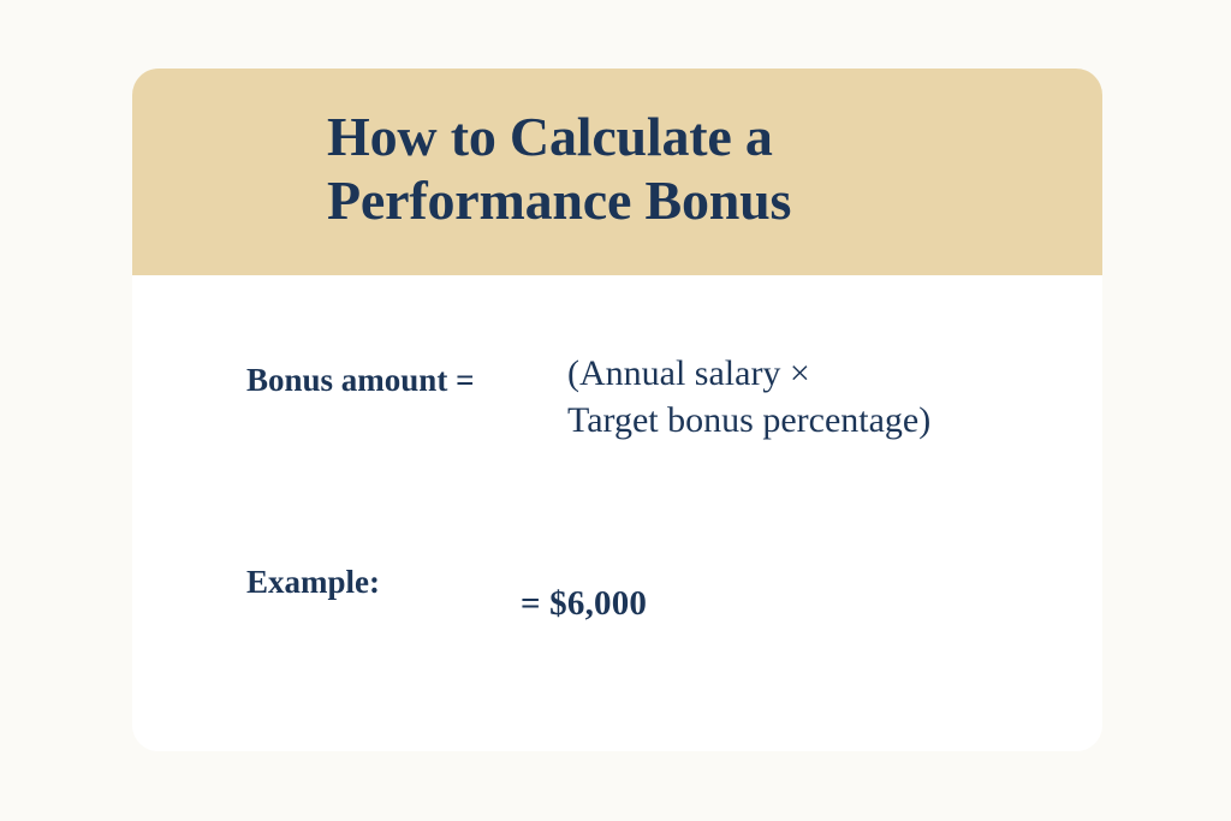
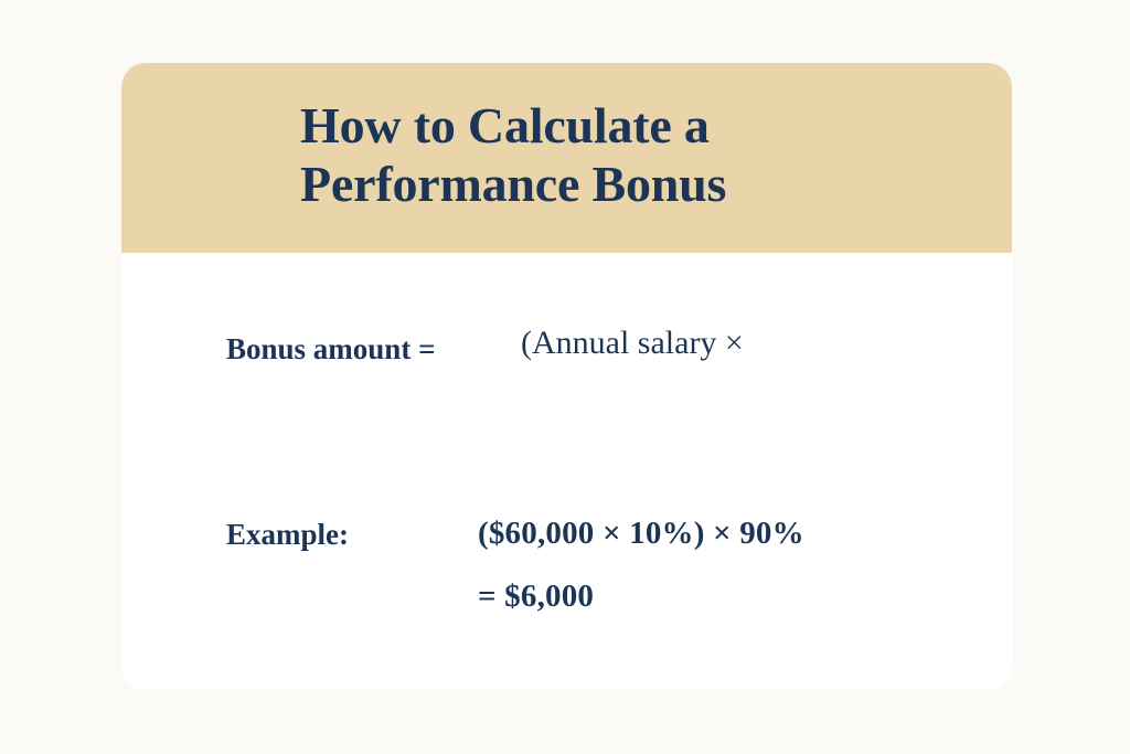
  How to Calculate a
  Performance Bonus
  Bonus amount =
  (Annual salary ×
- Target bonus percentage)
  Example:
+ ($60,000 × 10%) × 90%
  = $6,000
